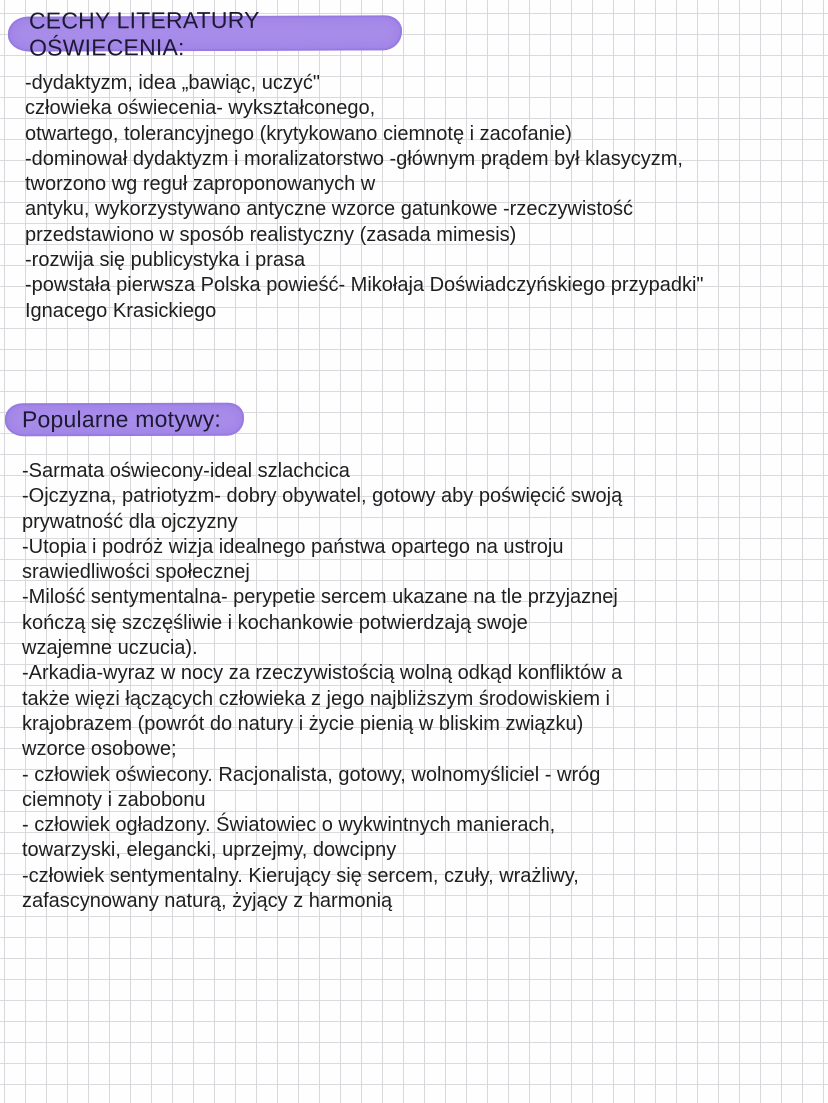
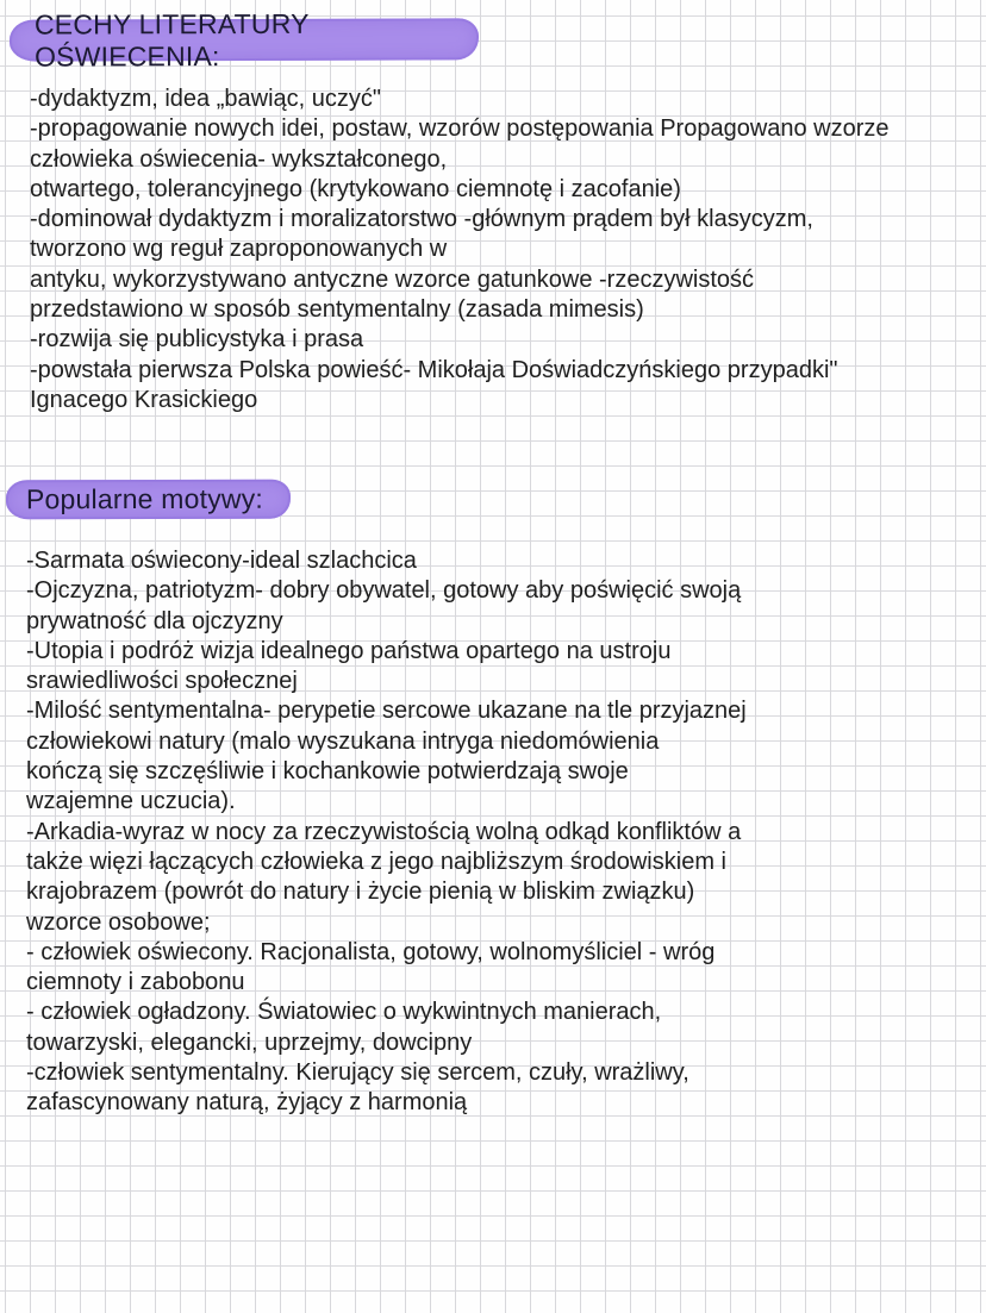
  CECHY LITERATURY OŚWIECENIA:
  -dydaktyzm, idea „bawiąc, uczyć"
+ -propagowanie nowych idei, postaw, wzorów postępowania Propagowano wzorze
  człowieka oświecenia- wykształconego,
  otwartego, tolerancyjnego (krytykowano ciemnotę i zacofanie)
  -dominował dydaktyzm i moralizatorstwo -głównym prądem był klasycyzm,
  tworzono wg reguł zaproponowanych w
  antyku, wykorzystywano antyczne wzorce gatunkowe -rzeczywistość
- przedstawiono w sposób realistyczny (zasada mimesis)
+ przedstawiono w sposób sentymentalny (zasada mimesis)
  -rozwija się publicystyka i prasa
  -powstała pierwsza Polska powieść- Mikołaja Doświadczyńskiego przypadki"
  Ignacego Krasickiego
  Popularne motywy:
  -Sarmata oświecony-ideal szlachcica
  -Ojczyzna, patriotyzm- dobry obywatel, gotowy aby poświęcić swoją
  prywatność dla ojczyzny
  -Utopia i podróż wizja idealnego państwa opartego na ustroju
  srawiedliwości społecznej
- -Milość sentymentalna- perypetie sercem ukazane na tle przyjaznej
+ -Milość sentymentalna- perypetie sercowe ukazane na tle przyjaznej
+ człowiekowi natury (malo wyszukana intryga niedomówienia
  kończą się szczęśliwie i kochankowie potwierdzają swoje
  wzajemne uczucia).
  -Arkadia-wyraz w nocy za rzeczywistością wolną odkąd konfliktów a
  także więzi łączących człowieka z jego najbliższym środowiskiem i
  krajobrazem (powrót do natury i życie pienią w bliskim związku)
  wzorce osobowe;
  - człowiek oświecony. Racjonalista, gotowy, wolnomyśliciel - wróg
  ciemnoty i zabobonu
  - człowiek ogładzony. Światowiec o wykwintnych manierach,
  towarzyski, elegancki, uprzejmy, dowcipny
  -człowiek sentymentalny. Kierujący się sercem, czuły, wrażliwy,
  zafascynowany naturą, żyjący z harmonią
